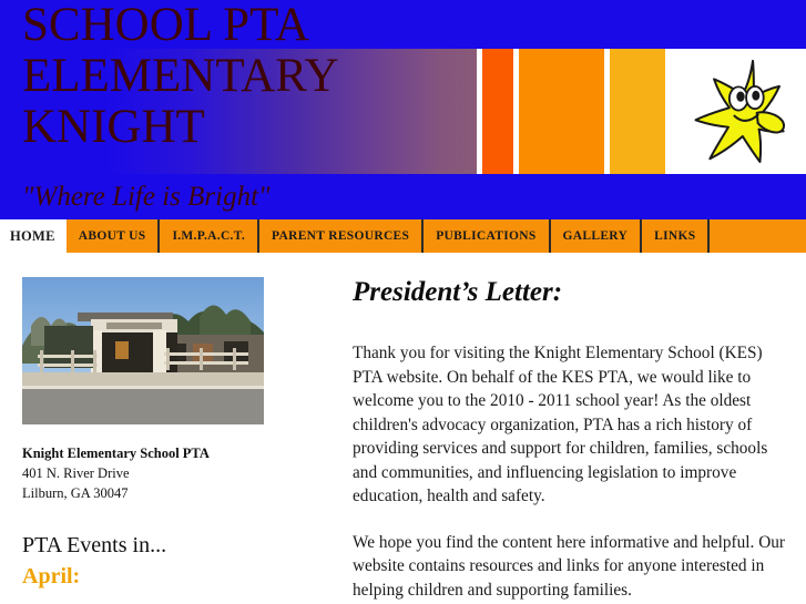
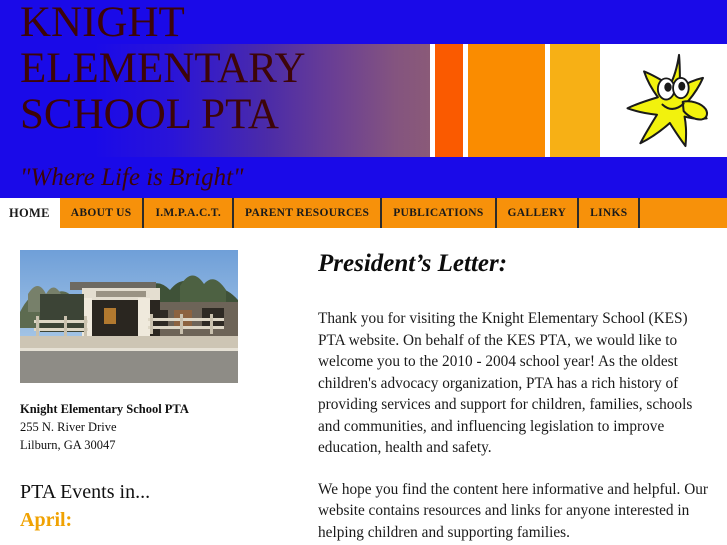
- SCHOOL PTA
+ KNIGHT
  ELEMENTARY
- KNIGHT
+ SCHOOL PTA
  "Where Life is Bright"
  HOME
  ABOUT US
  I.M.P.A.C.T.
  PARENT RESOURCES
  PUBLICATIONS
  GALLERY
  LINKS
  Knight Elementary School PTA
- 401 N. River Drive
+ 255 N. River Drive
  Lilburn, GA 30047
  PTA Events in...
  April:
  President’s Letter:
- Thank you for visiting the Knight Elementary School (KES) PTA website. On behalf of the KES PTA, we would like to welcome you to the 2010 - 2011 school year! As the oldest children's advocacy organization, PTA has a rich history of providing services and support for children, families, schools and communities, and influencing legislation to improve education, health and safety.
+ Thank you for visiting the Knight Elementary School (KES) PTA website. On behalf of the KES PTA, we would like to welcome you to the 2010 - 2004 school year! As the oldest children's advocacy organization, PTA has a rich history of providing services and support for children, families, schools and communities, and influencing legislation to improve education, health and safety.
  We hope you find the content here informative and helpful. Our website contains resources and links for anyone interested in helping children and supporting families.
